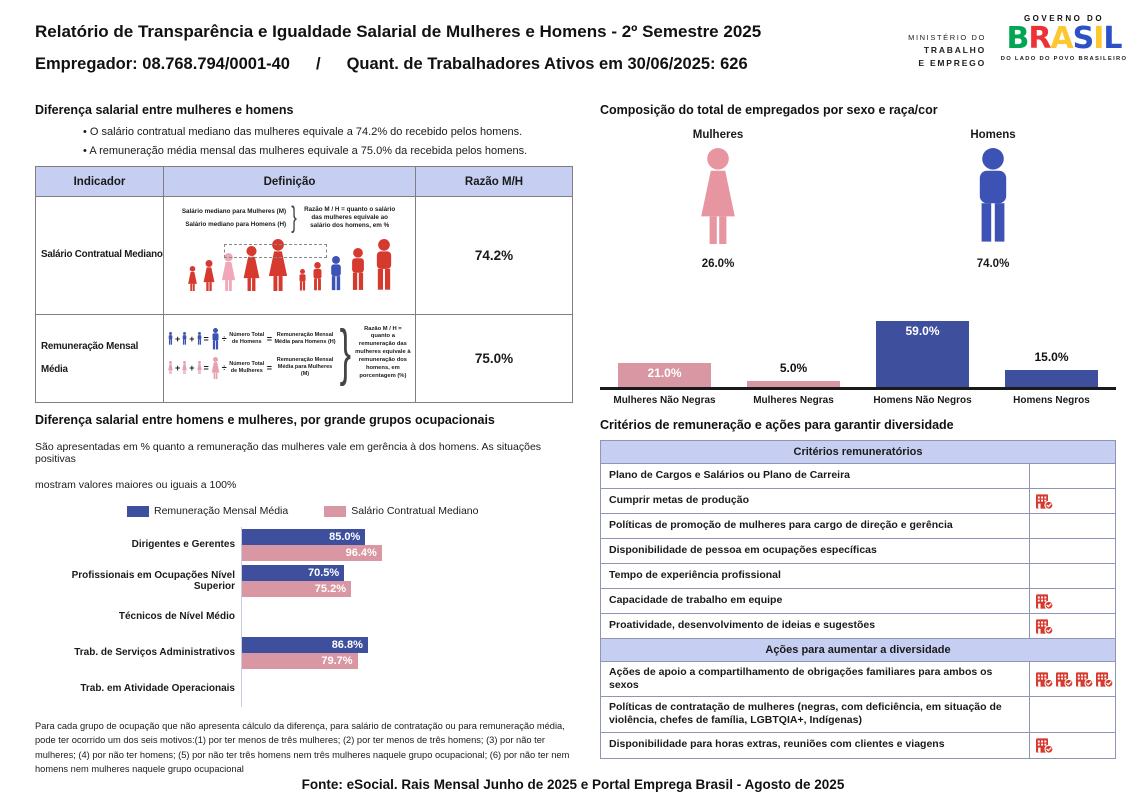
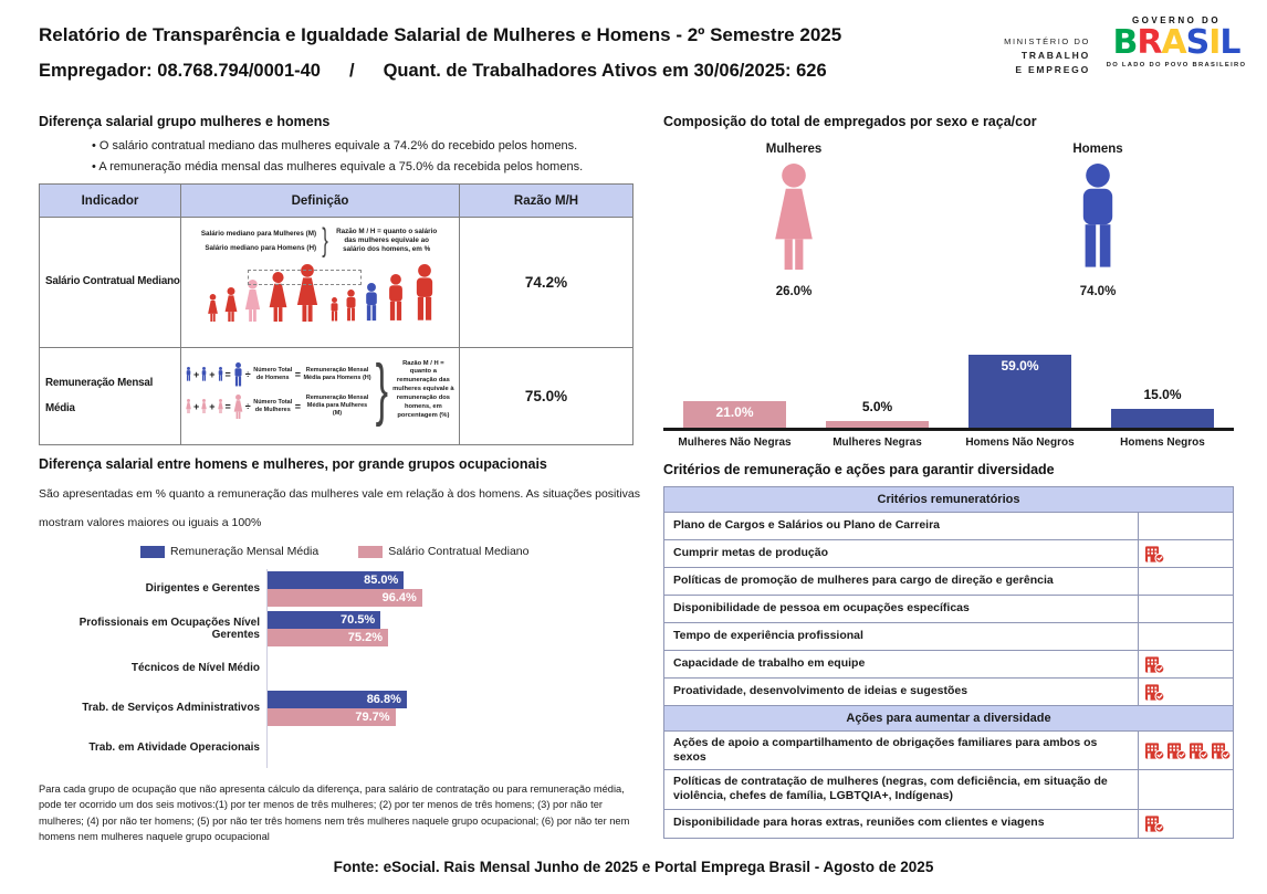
  Relatório de Transparência e Igualdade Salarial de Mulheres e Homens - 2º Semestre 2025
  Empregador: 08.768.794/0001-40 / Quant. de Trabalhadores Ativos em 30/06/2025: 626
  MINISTÉRIO DO
  TRABALHO
  E EMPREGO
  GOVERNO DO
  BRASIL
- Diferença salarial entre mulheres e homens
+ Diferença salarial grupo mulheres e homens
  O salário contratual mediano das mulheres equivale a 74.2% do recebido pelos homens.
  A remuneração média mensal das mulheres equivale a 75.0% da recebida pelos homens.
  Indicador	Definição	Razão M/H
  Diferença salarial entre homens e mulheres, por grande grupos ocupacionais
- São apresentadas em % quanto a remuneração das mulheres vale em gerência à dos homens. As situações positivas
+ São apresentadas em % quanto a remuneração das mulheres vale em relação à dos homens. As situações positivas
  mostram valores maiores ou iguais a 100%
  Remuneração Mensal Média
  Salário Contratual Mediano
  Dirigentes e Gerentes
  85.0%
  96.4%
- Profissionais em Ocupações Nível Superior
+ Profissionais em Ocupações Nível Gerentes
  70.5%
  75.2%
  Técnicos de Nível Médio
  Trab. de Serviços Administrativos
  86.8%
  79.7%
  Trab. em Atividade Operacionais
  Para cada grupo de ocupação que não apresenta cálculo da diferença, para salário de contratação ou para remuneração média, pode ter ocorrido um dos seis motivos:(1) por ter menos de três mulheres; (2) por ter menos de três homens; (3) por não ter mulheres; (4) por não ter homens; (5) por não ter três homens nem três mulheres naquele grupo ocupacional; (6) por não ter nem homens nem mulheres naquele grupo ocupacional
  Composição do total de empregados por sexo e raça/cor
  Mulheres
  26.0%
  Homens
  74.0%
  21.0%
  5.0%
  59.0%
  15.0%
  Mulheres Não Negras
  Mulheres Negras
  Homens Não Negros
  Homens Negros
  Critérios de remuneração e ações para garantir diversidade
  Critérios remuneratórios
  Plano de Cargos e Salários ou Plano de Carreira
  Cumprir metas de produção
  Políticas de promoção de mulheres para cargo de direção e gerência
  Disponibilidade de pessoa em ocupações específicas
  Tempo de experiência profissional
  Capacidade de trabalho em equipe
  Proatividade, desenvolvimento de ideias e sugestões
  Ações para aumentar a diversidade
  Ações de apoio a compartilhamento de obrigações familiares para ambos os sexos
  Políticas de contratação de mulheres (negras, com deficiência, em situação de violência, chefes de família, LGBTQIA+, Indígenas)
  Disponibilidade para horas extras, reuniões com clientes e viagens
  Fonte: eSocial. Rais Mensal Junho de 2025 e Portal Emprega Brasil - Agosto de 2025
